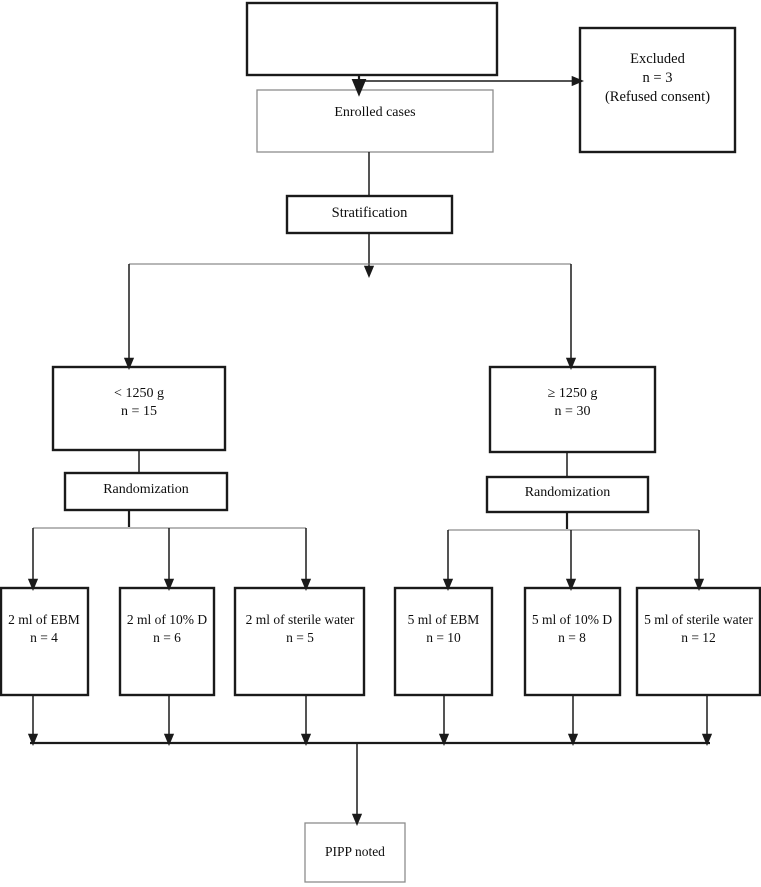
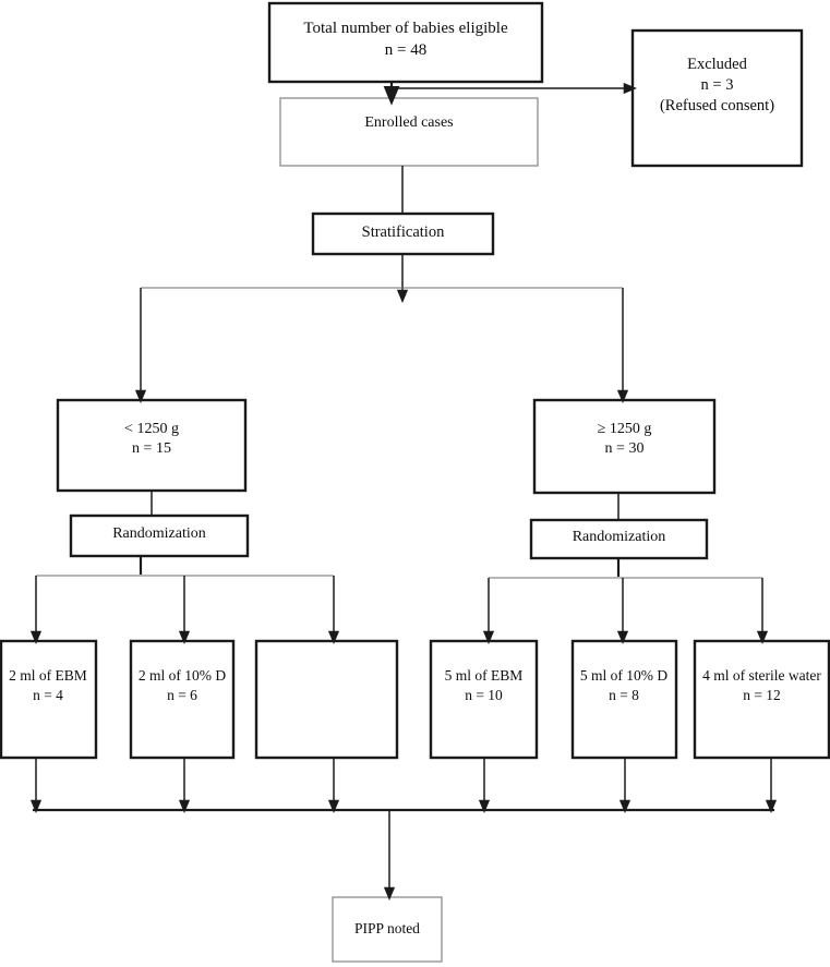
+ Total number of babies eligible
+ n = 48
  Excluded
  n = 3
  (Refused consent)
  Enrolled cases
  Stratification
  < 1250 g
  n = 15
  ≥ 1250 g
  n = 30
  Randomization
  Randomization
  2 ml of EBM
  n = 4
  2 ml of 10% D
  n = 6
- 2 ml of sterile water
- n = 5
  5 ml of EBM
  n = 10
  5 ml of 10% D
  n = 8
- 5 ml of sterile water
+ 4 ml of sterile water
  n = 12
  PIPP noted
